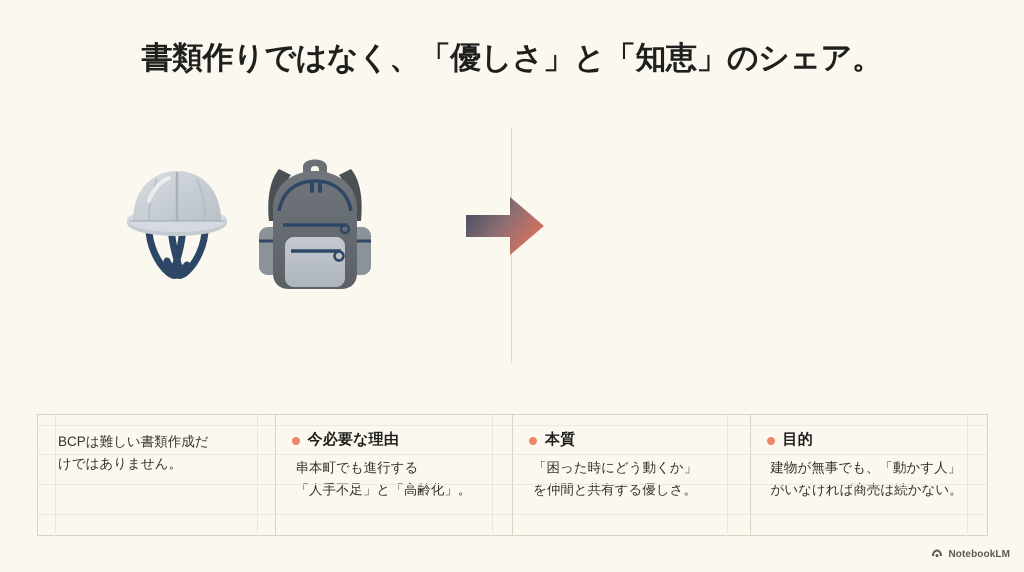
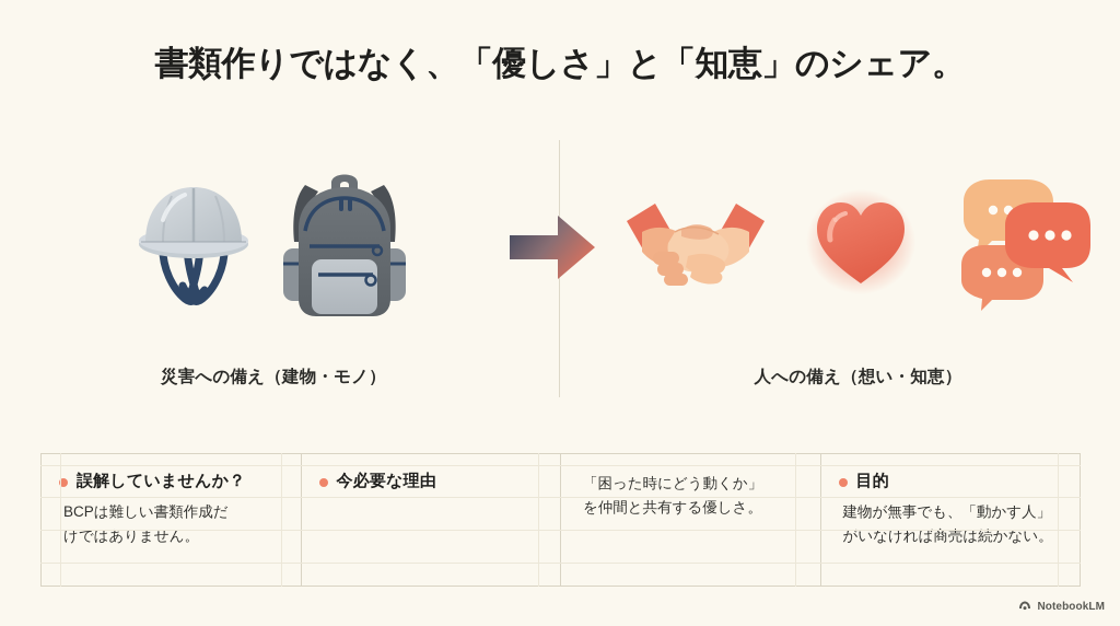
  書類作りではなく、「優しさ」と「知恵」のシェア。
+ 災害への備え（建物・モノ）
+ 人への備え（想い・知恵）
+ 誤解していませんか？
  BCPは難しい書類作成だ
  けではありません。
  今必要な理由
- 串本町でも進行する
- 「人手不足」と「高齢化」。
- 本質
  「困った時にどう動くか」
  を仲間と共有する優しさ。
  目的
  建物が無事でも、「動かす人」
  がいなければ商売は続かない。
  NotebookLM
